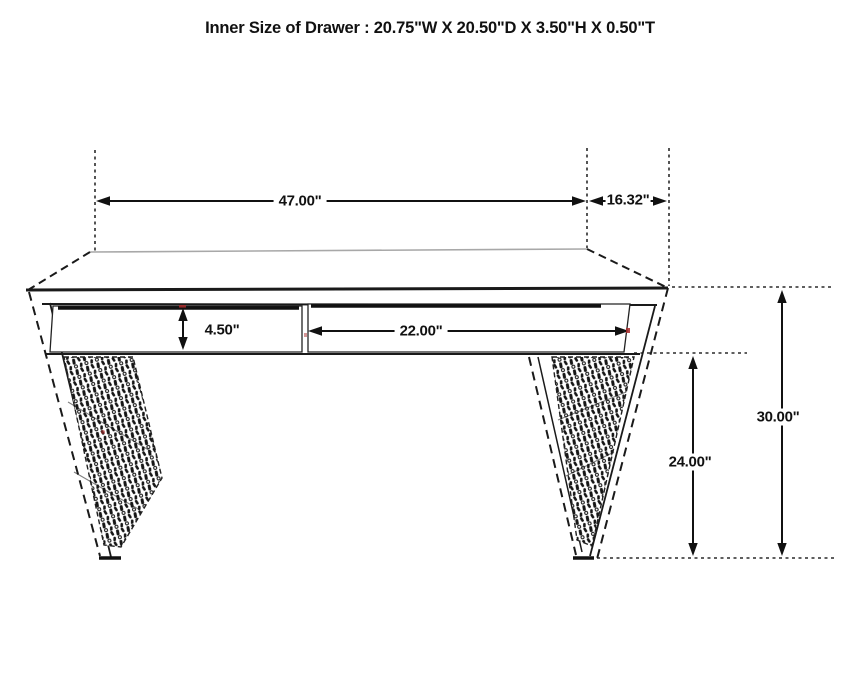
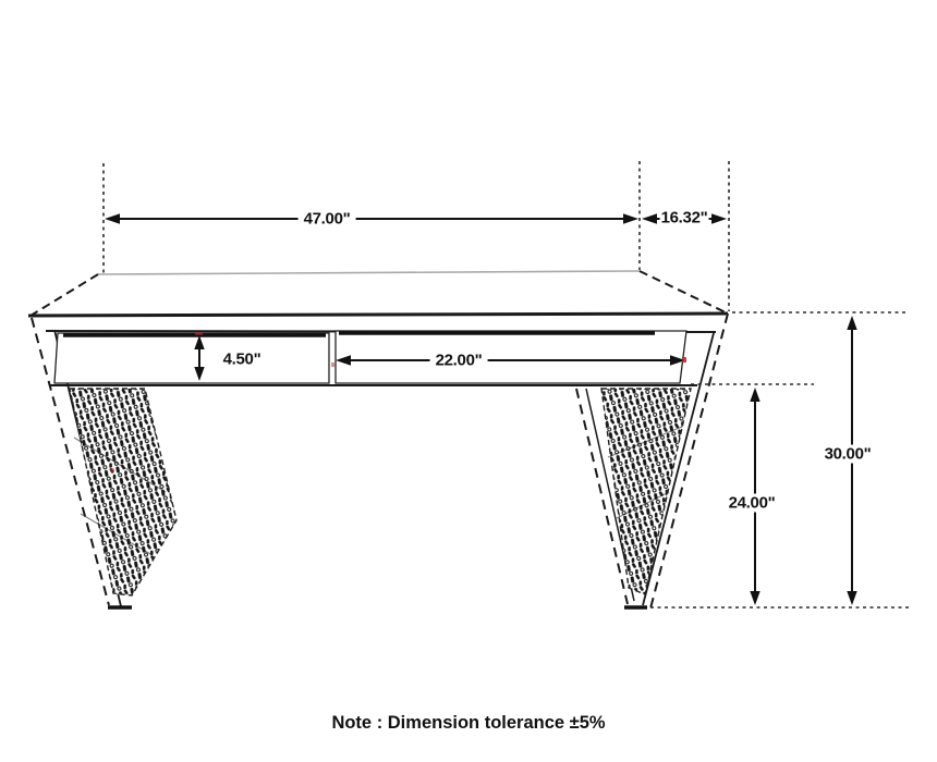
- Inner Size of Drawer : 20.75"W X 20.50"D X 3.50"H X 0.50"T
  47.00"
  16.32"
  4.50"
  22.00"
  24.00"
  30.00"
+ Note : Dimension tolerance ±5%
